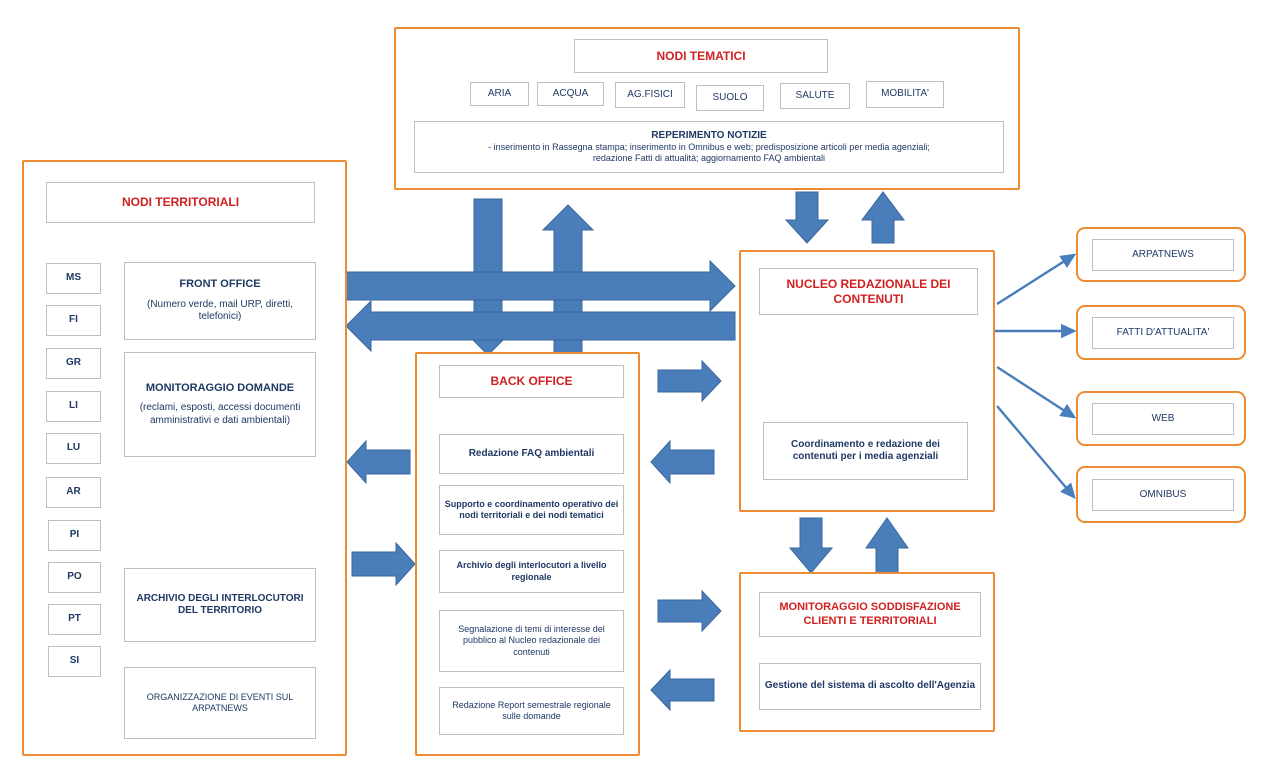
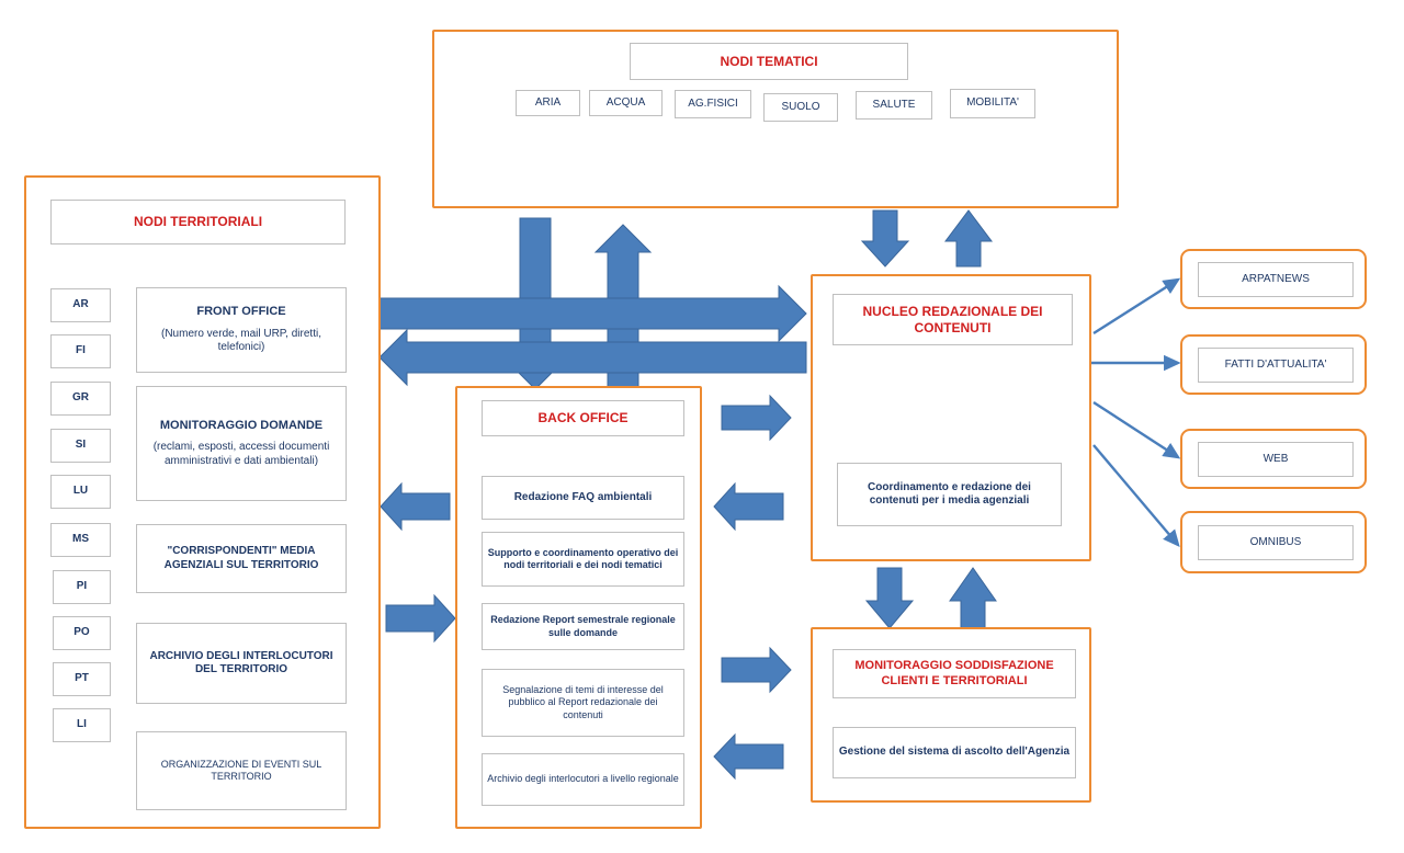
  NODI TEMATICI
  ARIA
  ACQUA
  AG.FISICI
  SUOLO
  SALUTE
  MOBILITA'
- REPERIMENTO NOTIZIE
- - inserimento in Rassegna stampa; inserimento in Omnibus e web; predisposizione articoli per media agenziali;
- redazione Fatti di attualità; aggiornamento FAQ ambientali
  NODI TERRITORIALI
- MS
+ AR
  FI
  GR
- LI
+ SI
  LU
- AR
+ MS
  PI
  PO
  PT
- SI
+ LI
  FRONT OFFICE
  (Numero verde, mail URP, diretti, telefonici)
  MONITORAGGIO DOMANDE
  (reclami, esposti, accessi documenti amministrativi e dati ambientali)
+ "CORRISPONDENTI" MEDIA AGENZIALI SUL TERRITORIO
  ARCHIVIO DEGLI INTERLOCUTORI DEL TERRITORIO
- ORGANIZZAZIONE DI EVENTI SUL ARPATNEWS
+ ORGANIZZAZIONE DI EVENTI SUL TERRITORIO
  BACK OFFICE
  Redazione FAQ ambientali
  Supporto e coordinamento operativo dei nodi territoriali e dei nodi tematici
- Archivio degli interlocutori a livello regionale
+ Redazione Report semestrale regionale sulle domande
- Segnalazione di temi di interesse del pubblico al Nucleo redazionale dei contenuti
+ Segnalazione di temi di interesse del pubblico al Report redazionale dei contenuti
- Redazione Report semestrale regionale sulle domande
+ Archivio degli interlocutori a livello regionale
  NUCLEO REDAZIONALE DEI CONTENUTI
  Coordinamento e redazione dei contenuti per i media agenziali
  MONITORAGGIO SODDISFAZIONE CLIENTI E TERRITORIALI
  Gestione del sistema di ascolto dell'Agenzia
  ARPATNEWS
  FATTI D'ATTUALITA'
  WEB
  OMNIBUS
